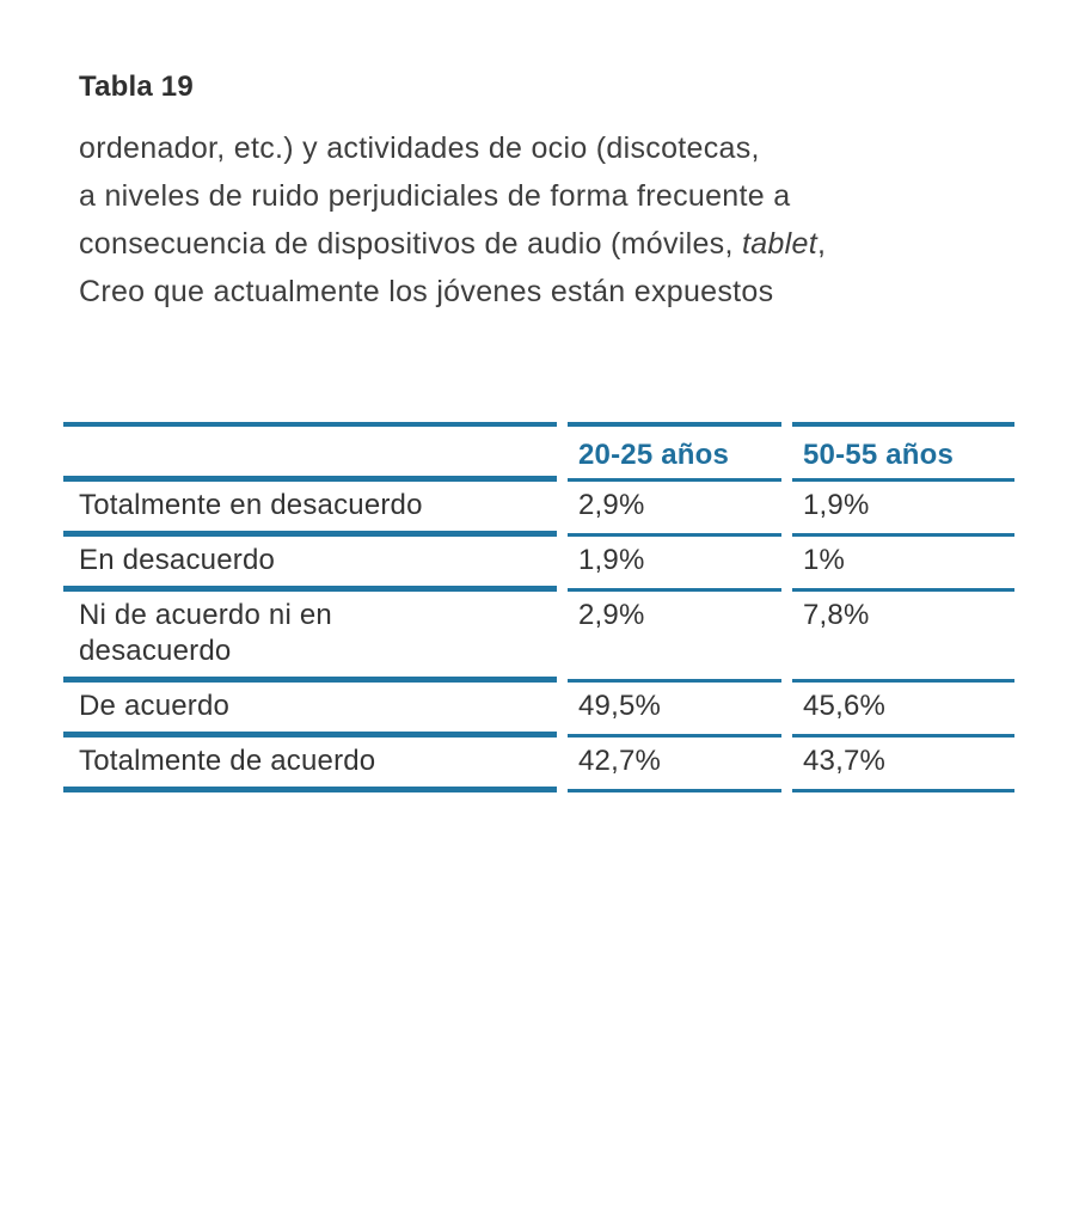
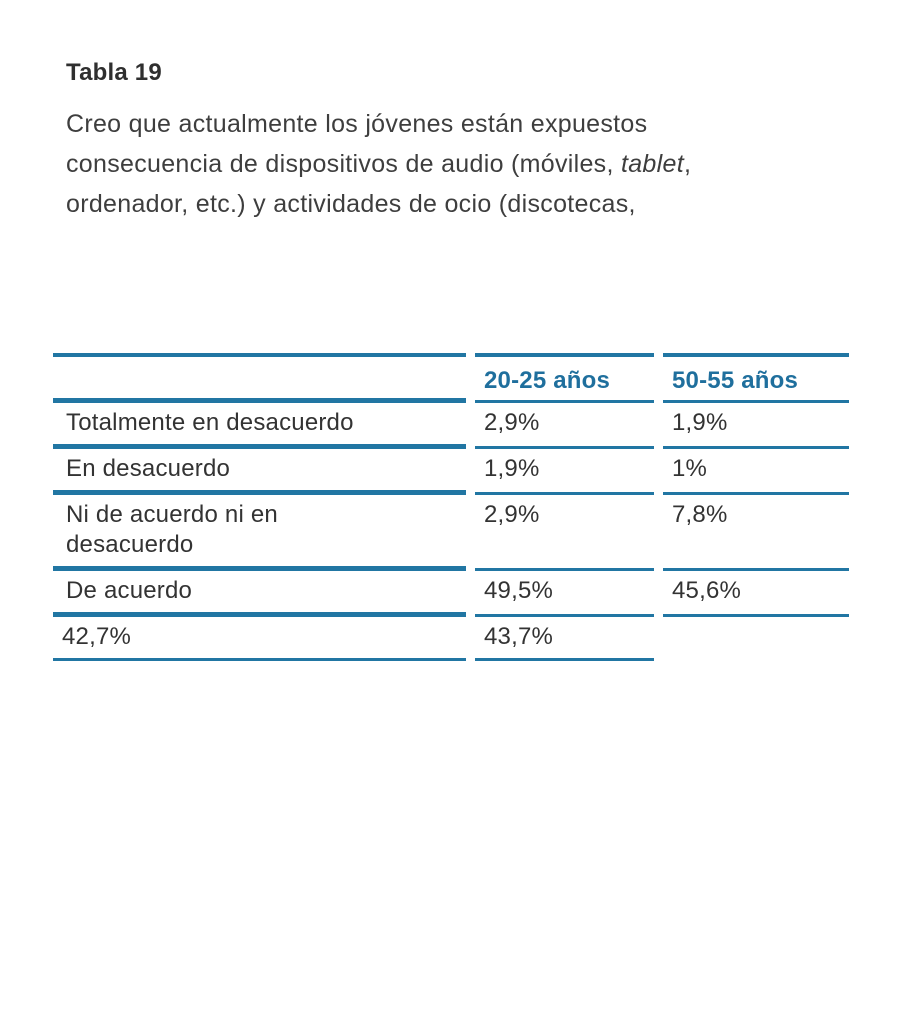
  Tabla 19
- ordenador, etc.) y actividades de ocio (discotecas,
+ Creo que actualmente los jóvenes están expuestos
- a niveles de ruido perjudiciales de forma frecuente a
  consecuencia de dispositivos de audio (móviles, tablet,
- Creo que actualmente los jóvenes están expuestos
+ ordenador, etc.) y actividades de ocio (discotecas,
  20-25 años
  50-55 años
  Totalmente en desacuerdo
  2,9%
  1,9%
  En desacuerdo
  1,9%
  1%
  Ni de acuerdo ni en desacuerdo
  2,9%
  7,8%
  De acuerdo
  49,5%
  45,6%
- Totalmente de acuerdo
  42,7%
  43,7%
